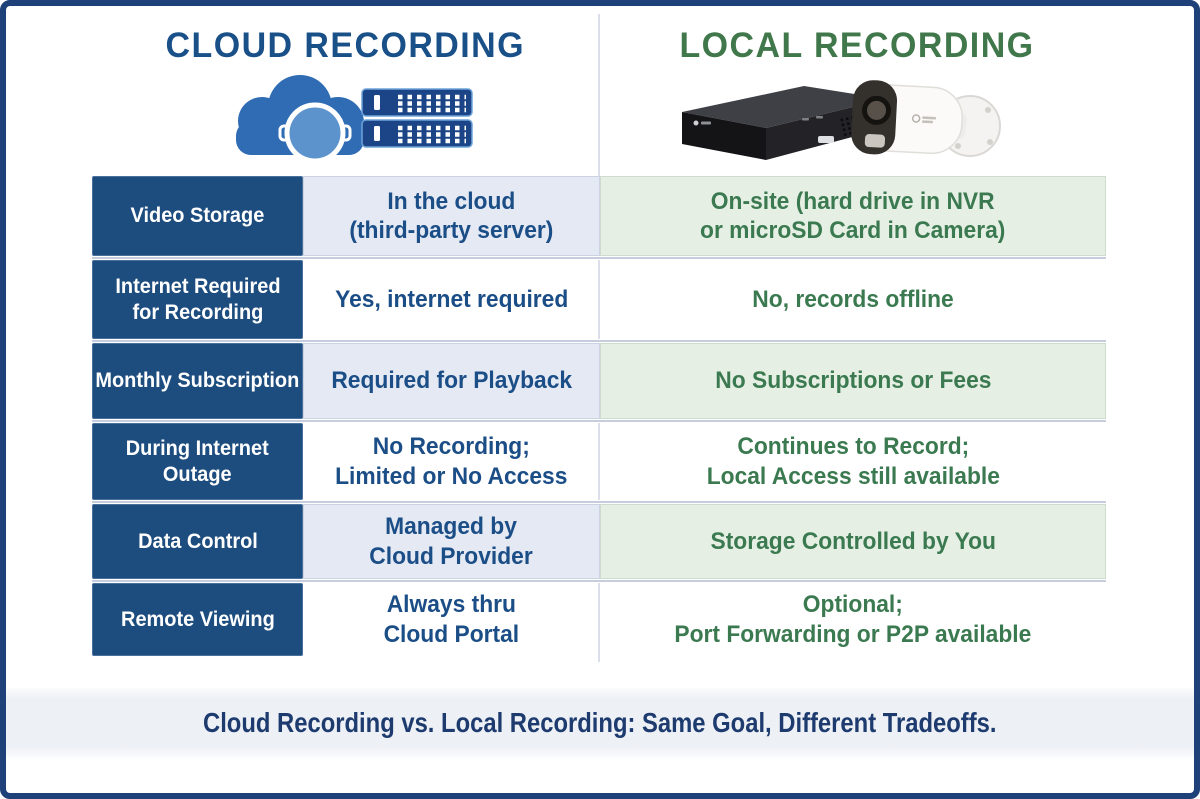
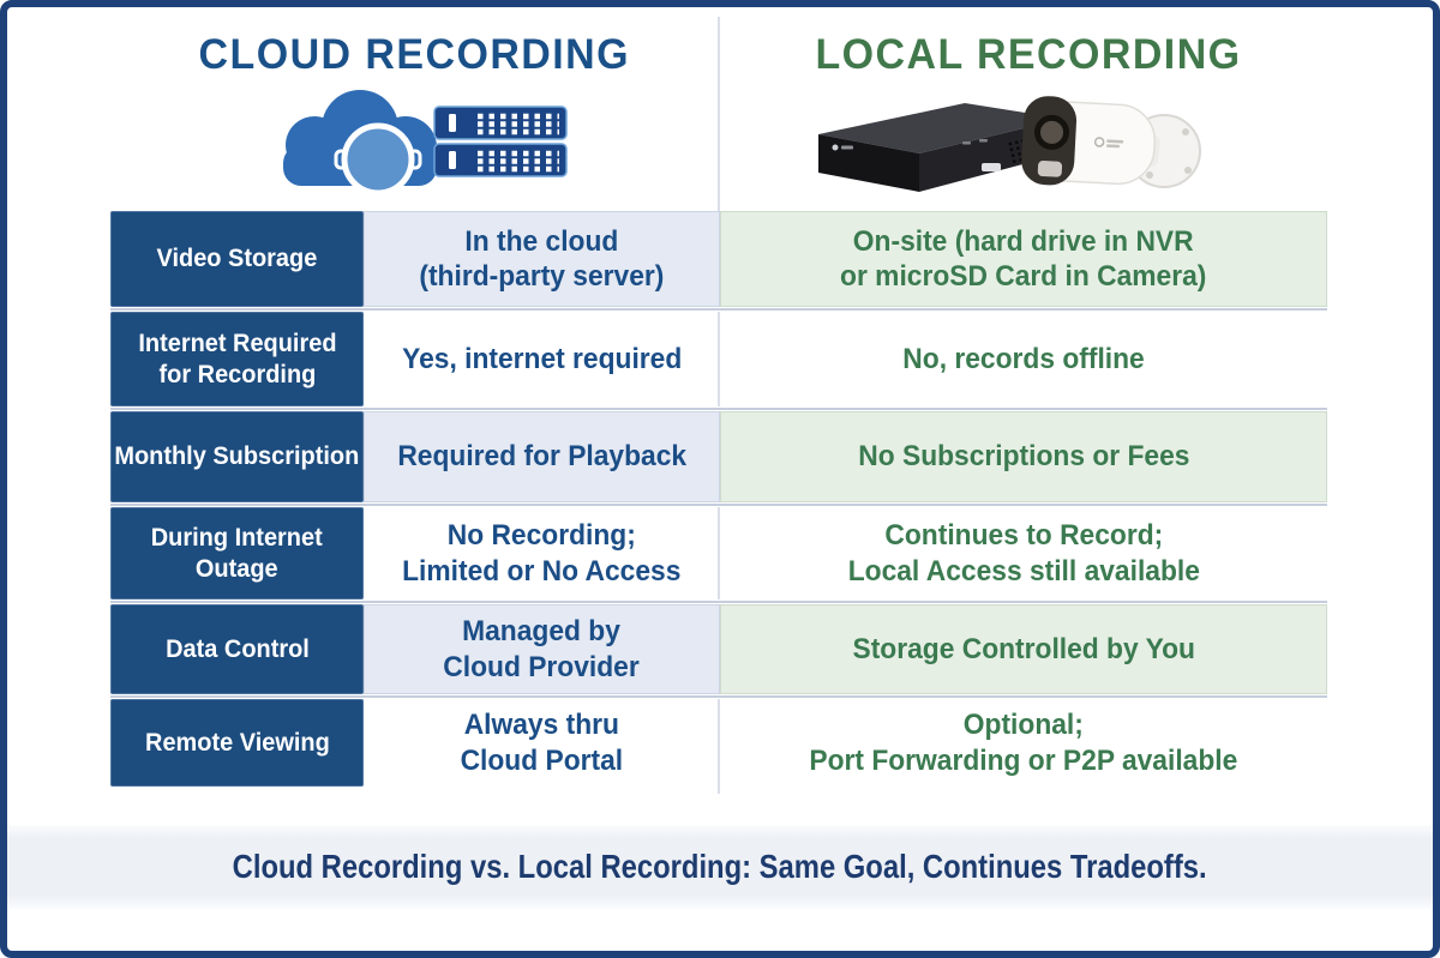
  CLOUD RECORDING
  LOCAL RECORDING
  Video Storage
  In the cloud
  (third-party server)
  On-site (hard drive in NVR
  or microSD Card in Camera)
  Internet Required
  for Recording
  Yes, internet required
  No, records offline
  Monthly Subscription
  Required for Playback
  No Subscriptions or Fees
  During Internet
  Outage
  No Recording;
  Limited or No Access
  Continues to Record;
  Local Access still available
  Data Control
  Managed by
  Cloud Provider
  Storage Controlled by You
  Remote Viewing
  Always thru
  Cloud Portal
  Optional;
  Port Forwarding or P2P available
- Cloud Recording vs. Local Recording: Same Goal, Different Tradeoffs.
+ Cloud Recording vs. Local Recording: Same Goal, Continues Tradeoffs.
